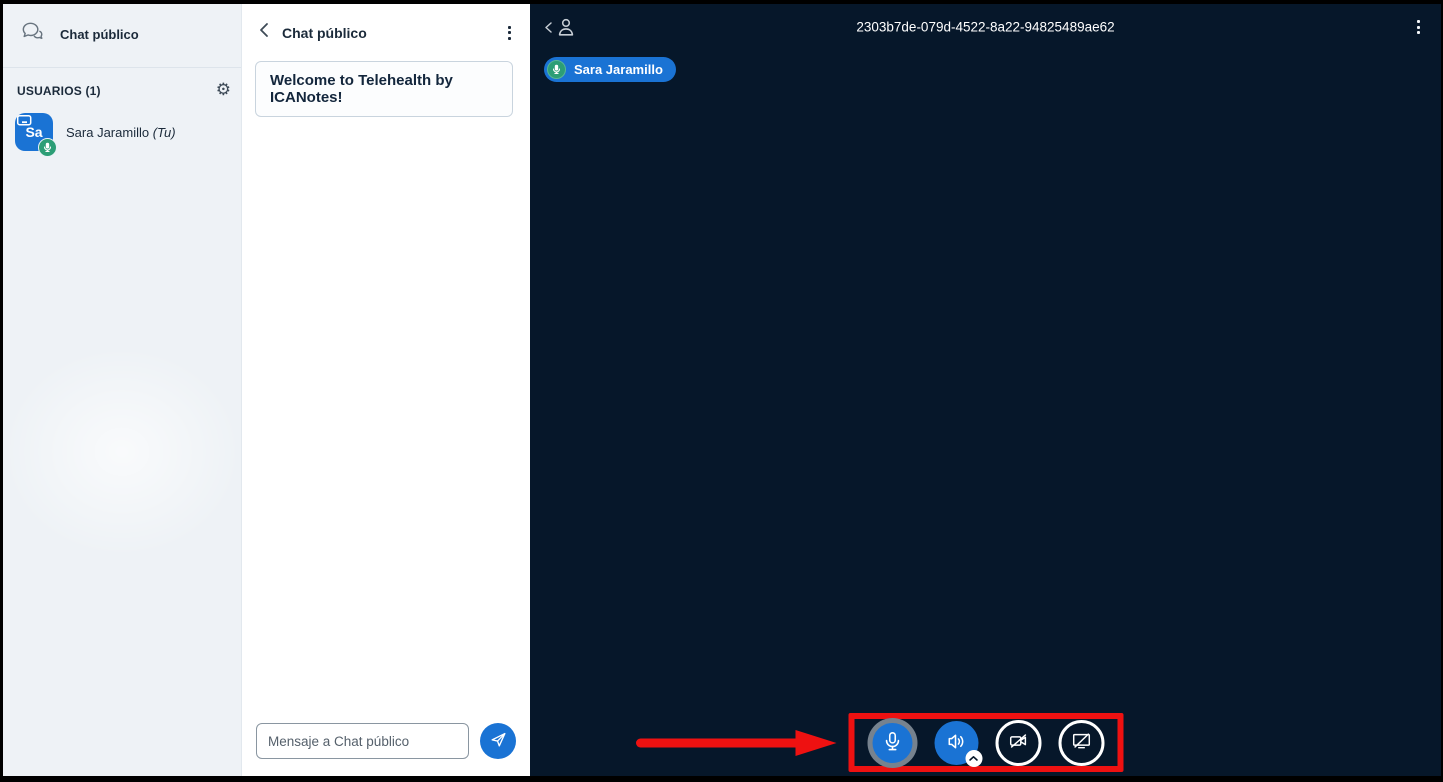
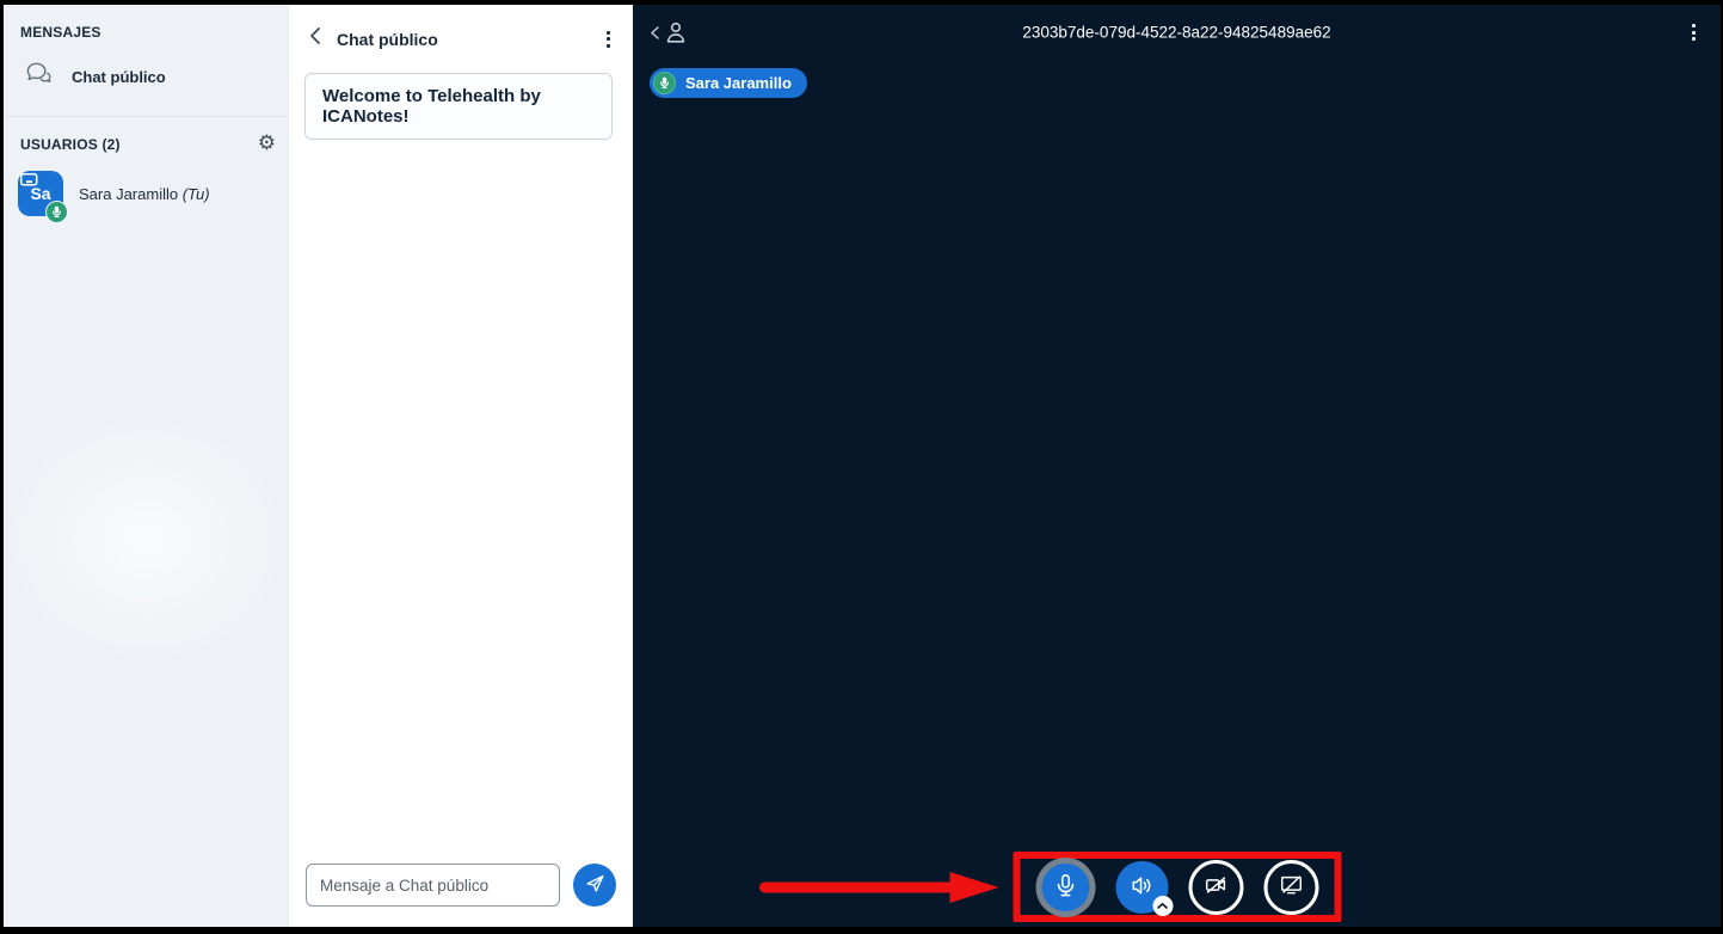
+ MENSAJES
  Chat público
- USUARIOS (1)
+ USUARIOS (2)
  ⚙
  Sa
  Sara Jaramillo (Tu)
  Chat público
  Welcome to Telehealth by ICANotes!
  Mensaje a Chat público
  2303b7de-079d-4522-8a22-94825489ae62
  Sara Jaramillo
